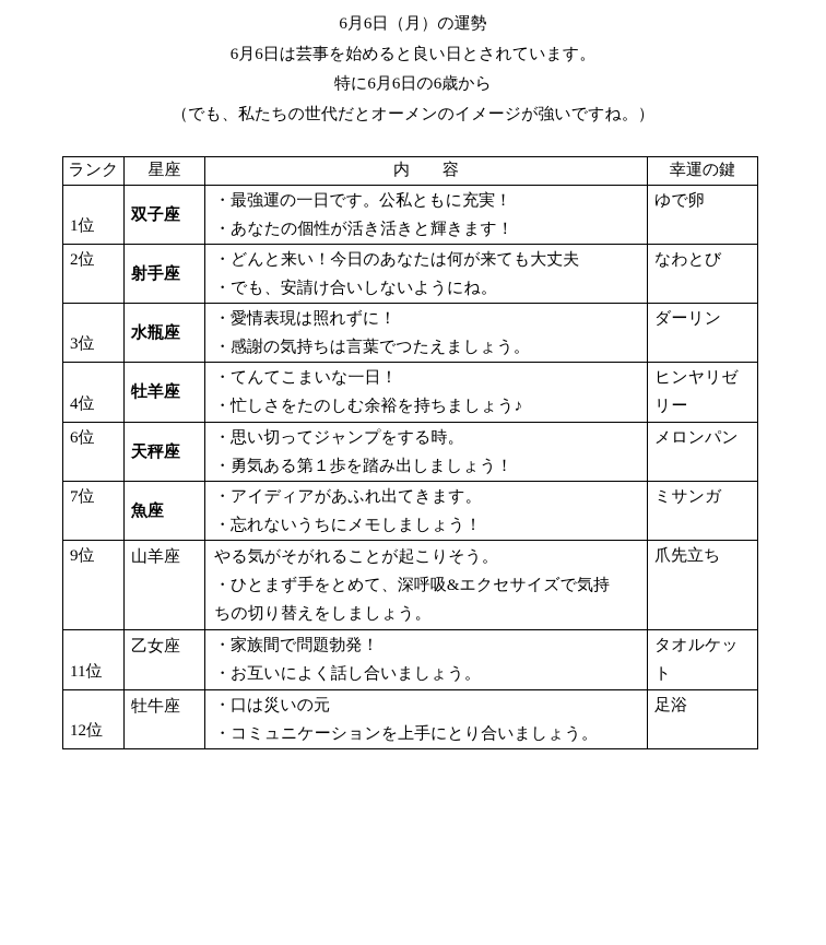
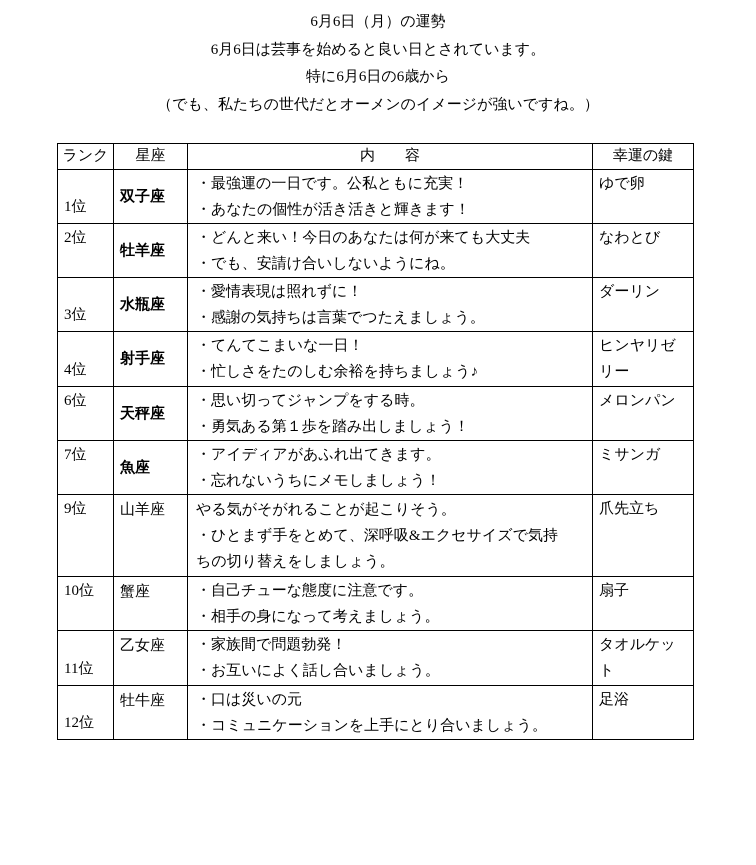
  6月6日（月）の運勢
  6月6日は芸事を始めると良い日とされています。
  特に6月6日の6歳から
  （でも、私たちの世代だとオーメンのイメージが強いですね。）
  ランク	星座	内 容	幸運の鍵
  1位	双子座	・最強運の一日です。公私ともに充実！ ・あなたの個性が活き活きと輝きます！	ゆで卵
- 2位	射手座	・どんと来い！今日のあなたは何が来ても大丈夫 ・でも、安請け合いしないようにね。	なわとび
+ 2位	牡羊座	・どんと来い！今日のあなたは何が来ても大丈夫 ・でも、安請け合いしないようにね。	なわとび
  3位	水瓶座	・愛情表現は照れずに！ ・感謝の気持ちは言葉でつたえましょう。	ダーリン
- 4位	牡羊座	・てんてこまいな一日！ ・忙しさをたのしむ余裕を持ちましょう♪	ヒンヤリゼ リー
+ 4位	射手座	・てんてこまいな一日！ ・忙しさをたのしむ余裕を持ちましょう♪	ヒンヤリゼ リー
  6位	天秤座	・思い切ってジャンプをする時。 ・勇気ある第１歩を踏み出しましょう！	メロンパン
  7位	魚座	・アイディアがあふれ出てきます。 ・忘れないうちにメモしましょう！	ミサンガ
  9位	山羊座	やる気がそがれることが起こりそう。 ・ひとまず手をとめて、深呼吸&エクセサイズで気持 ちの切り替えをしましょう。	爪先立ち
+ 10位	蟹座	・自己チューな態度に注意です。 ・相手の身になって考えましょう。	扇子
  11位	乙女座	・家族間で問題勃発！ ・お互いによく話し合いましょう。	タオルケッ ト
  12位	牡牛座	・口は災いの元 ・コミュニケーションを上手にとり合いましょう。	足浴
